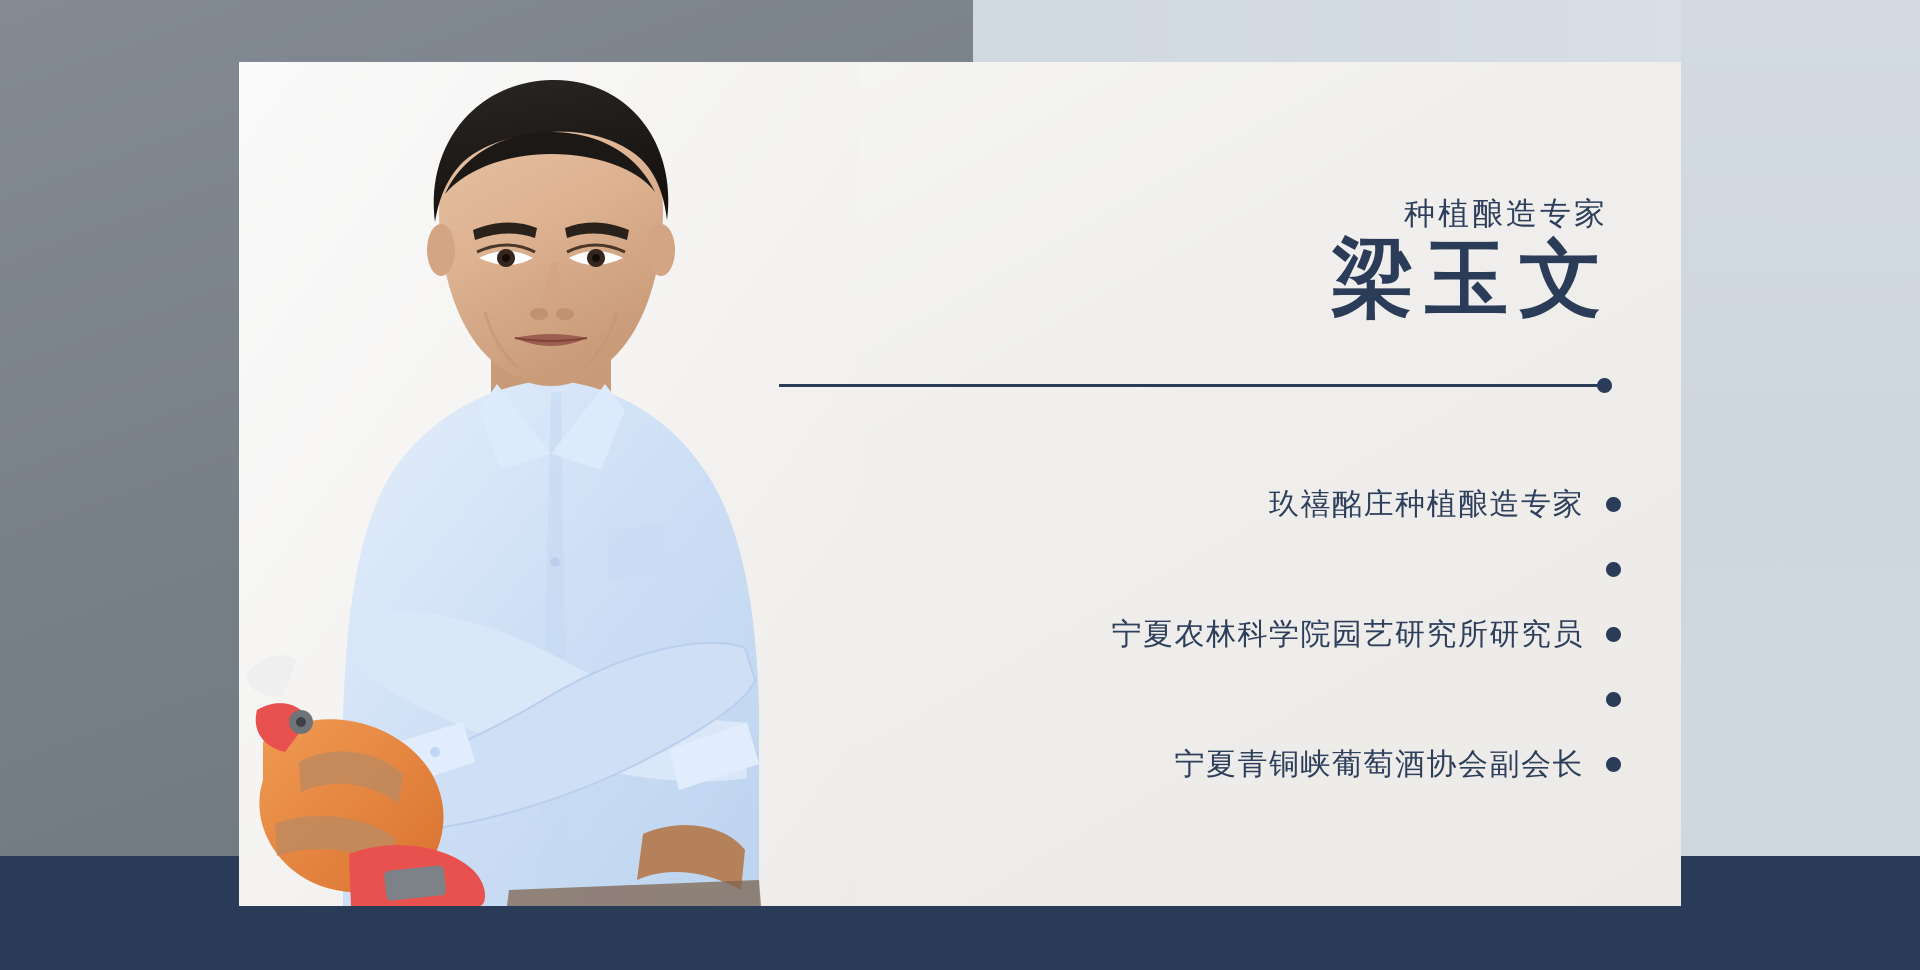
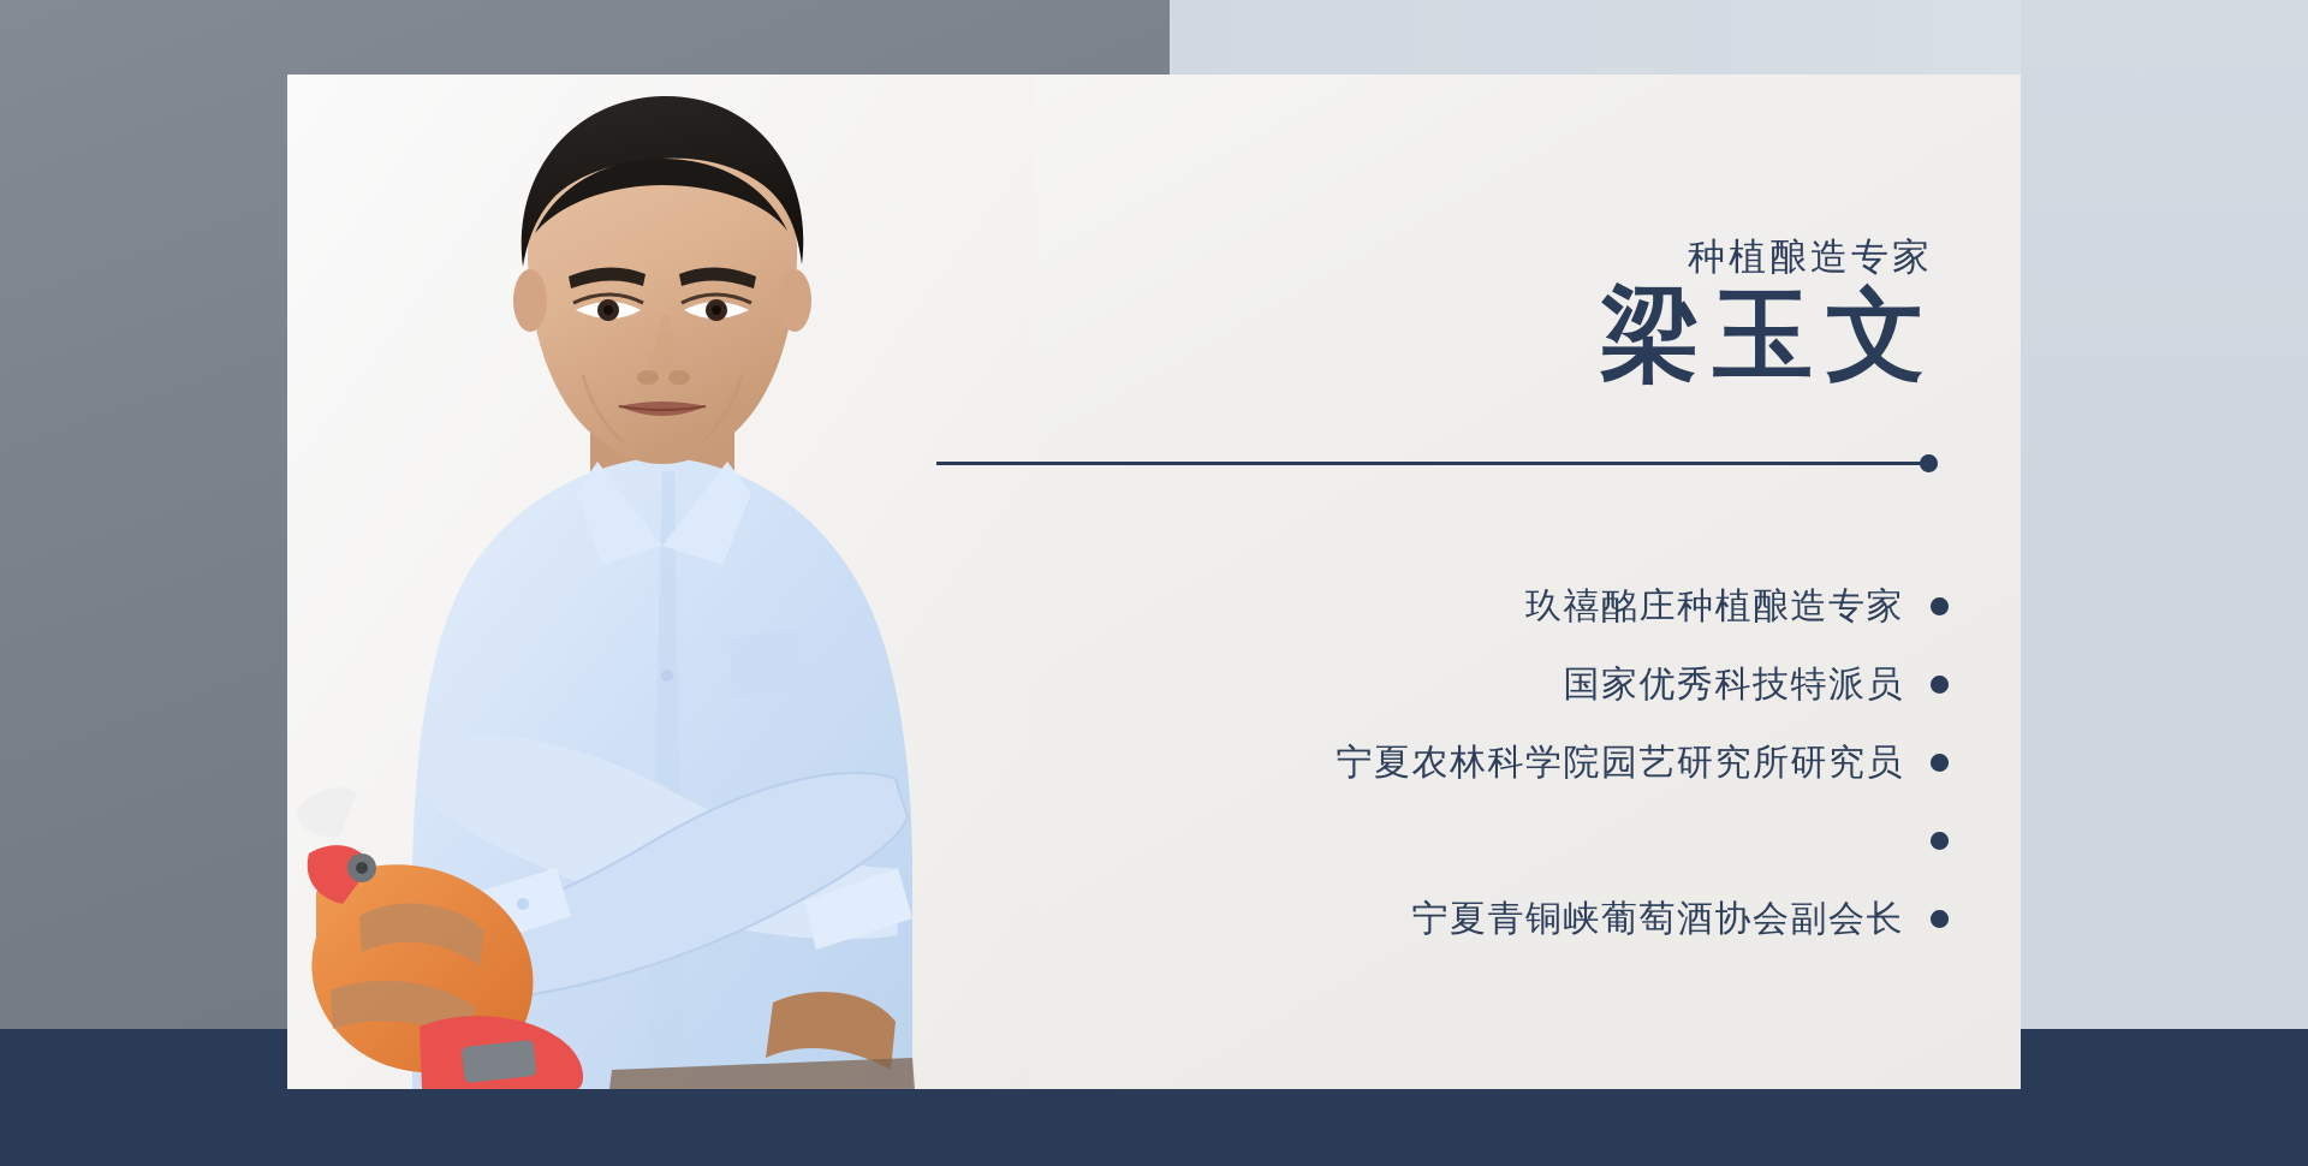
  种植酿造专家
  梁玉文
  玖禧酩庄种植酿造专家
+ 国家优秀科技特派员
  宁夏农林科学院园艺研究所研究员
  宁夏青铜峡葡萄酒协会副会长
